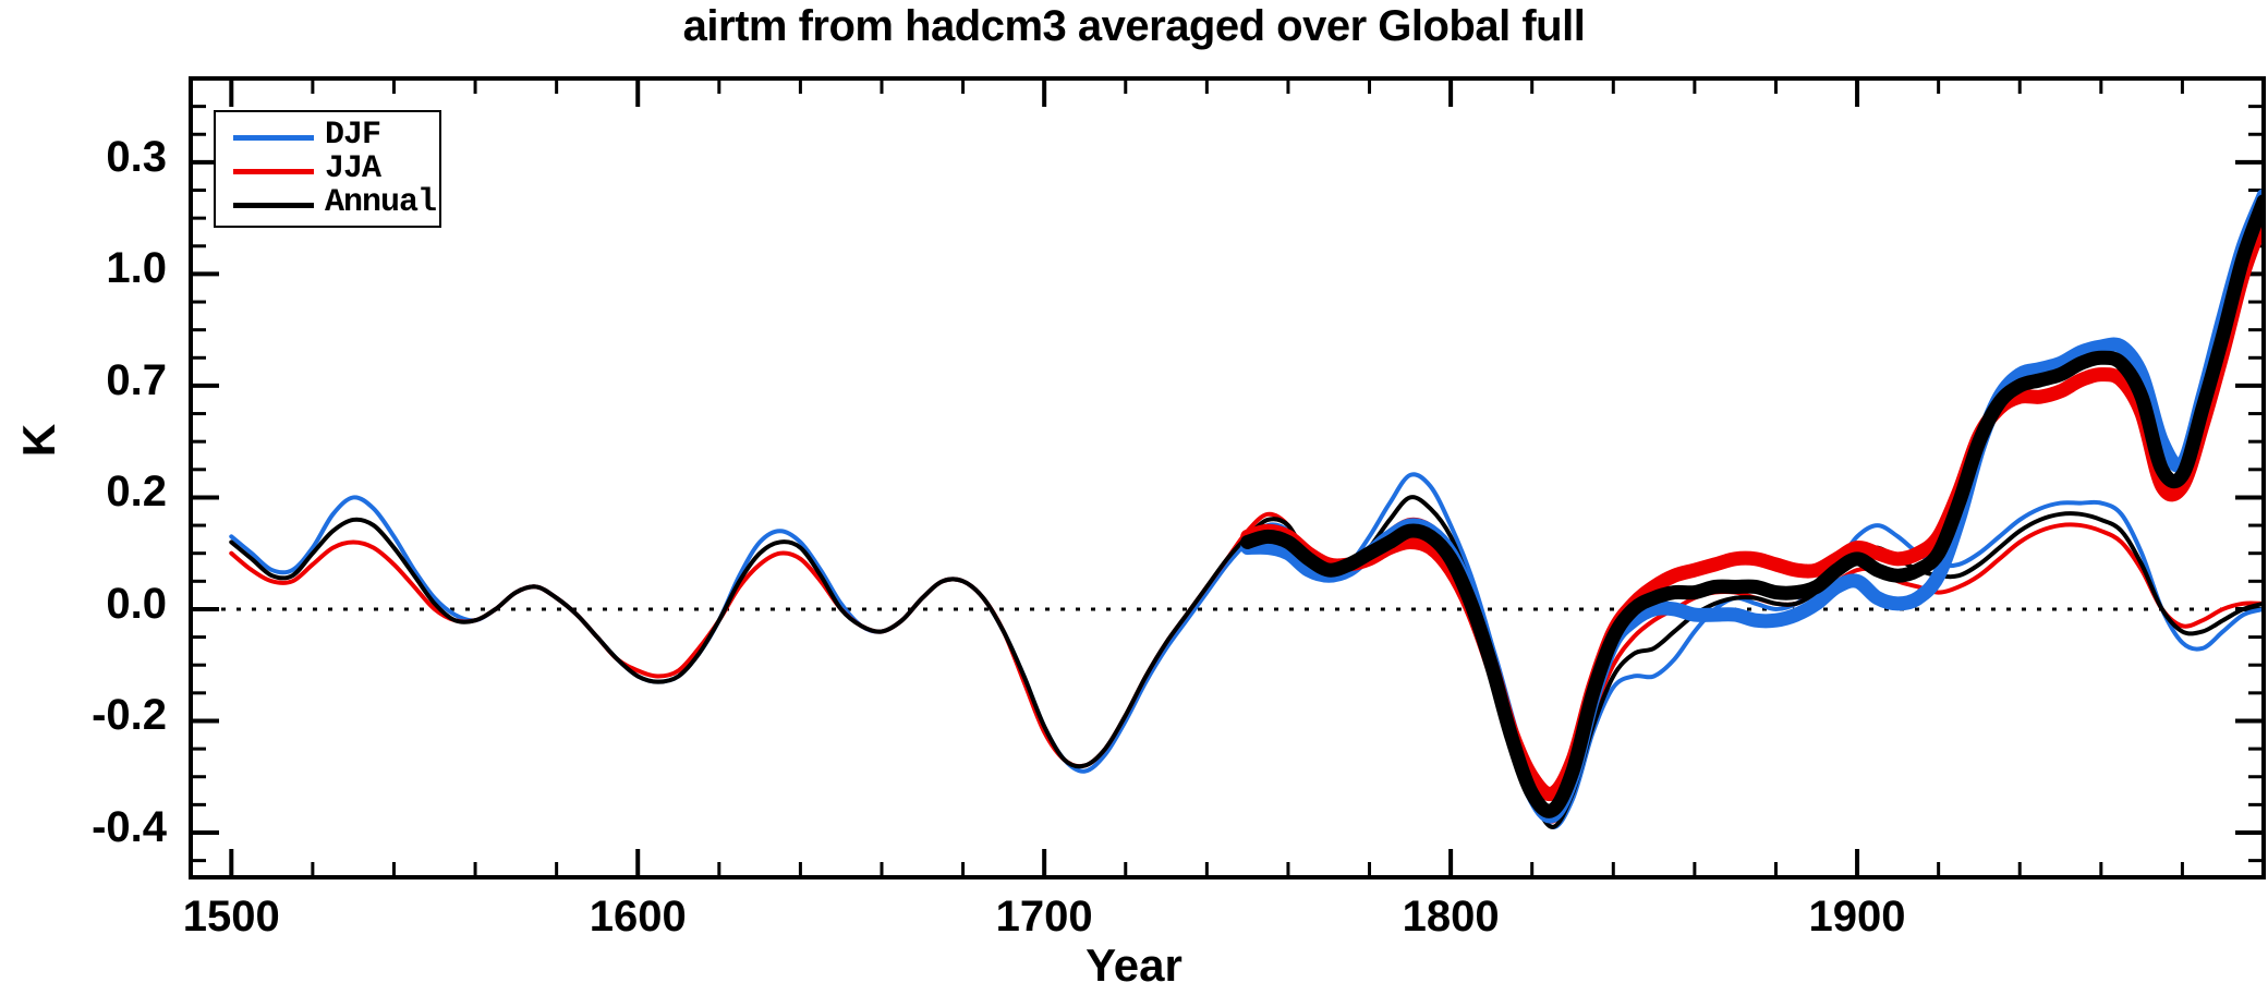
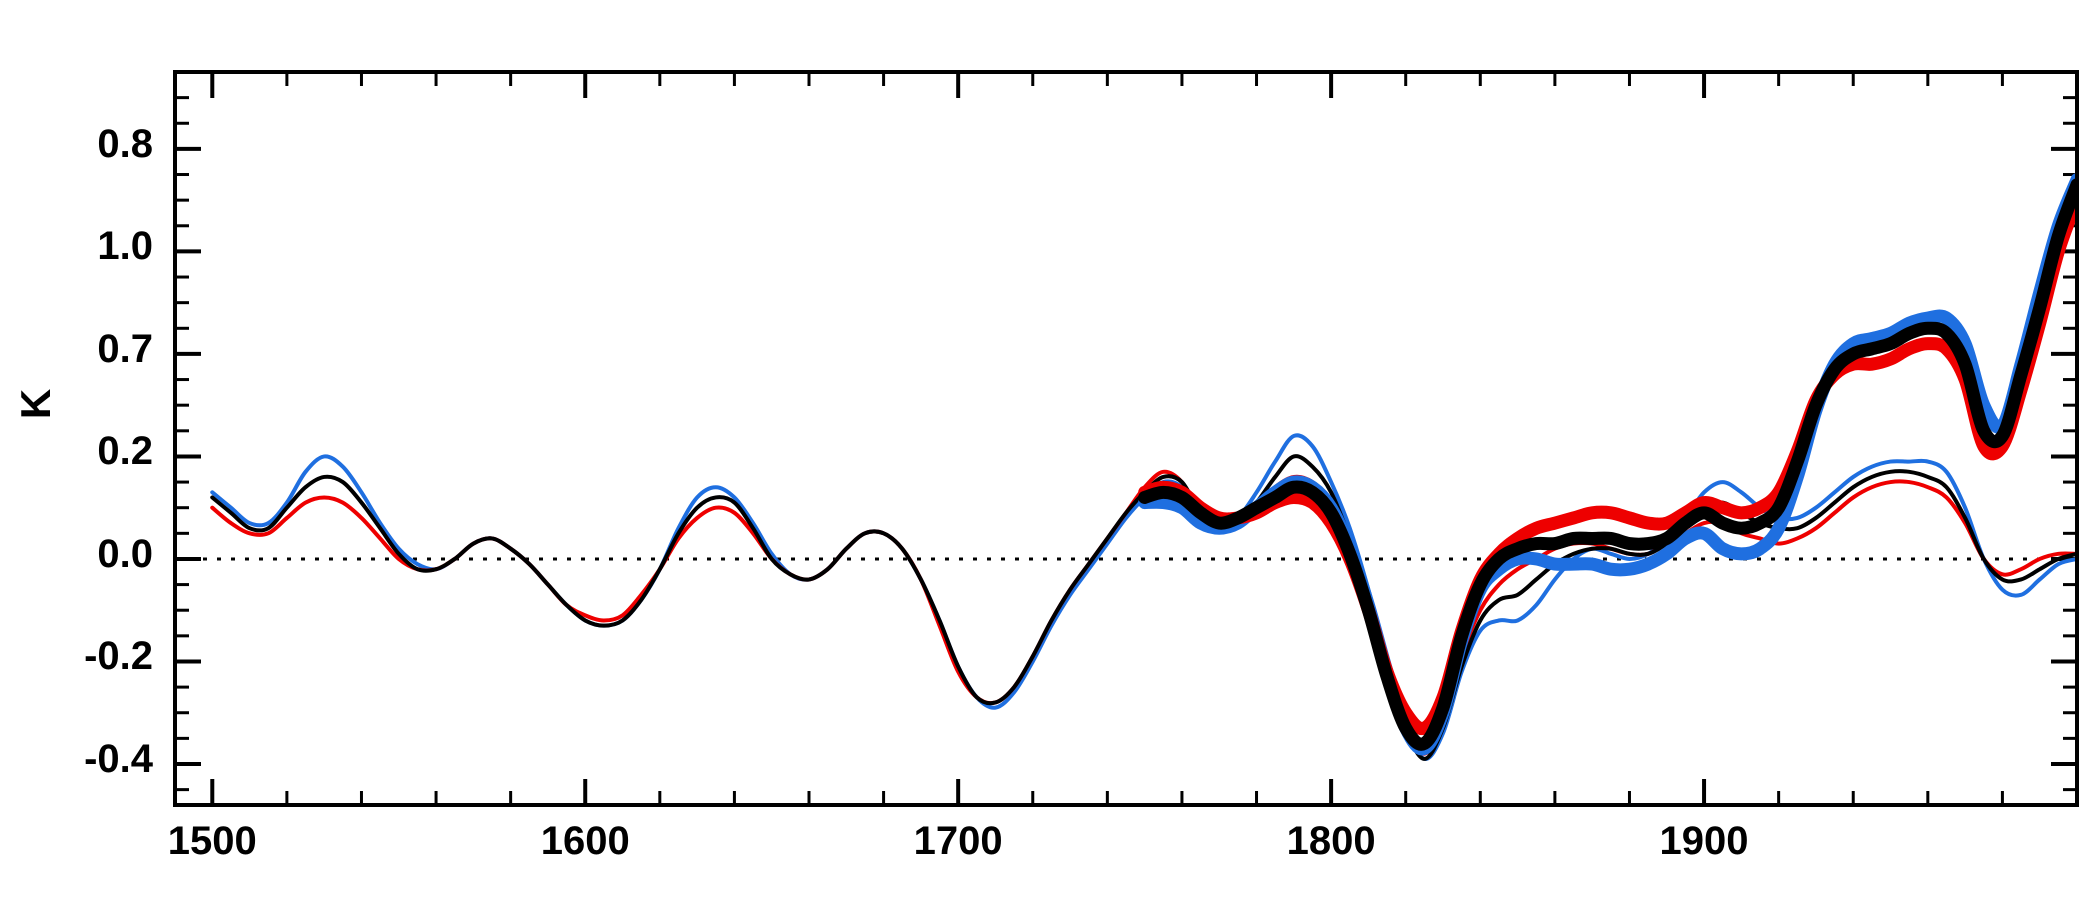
- airtm from hadcm3 averaged over Global full
- Year
  -0.4
  -0.2
  0.0
  0.2
  0.7
  1.0
- 0.3
+ 0.8
  1500
  1600
  1700
  1800
  1900
- DJF
- JJA
- Annual
